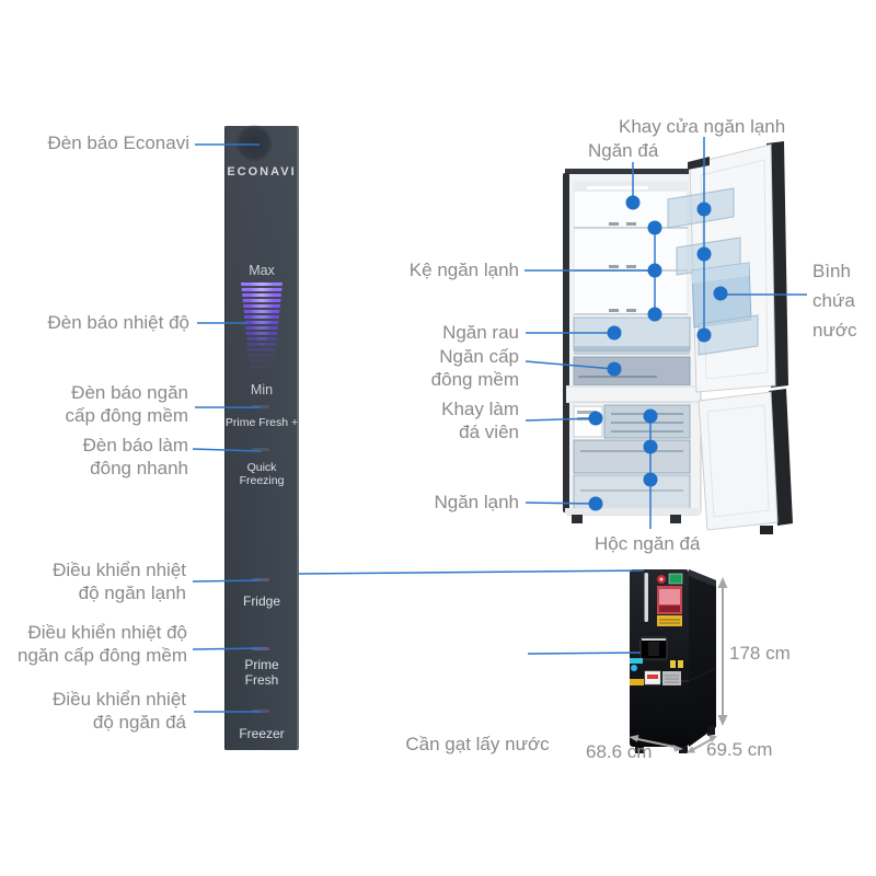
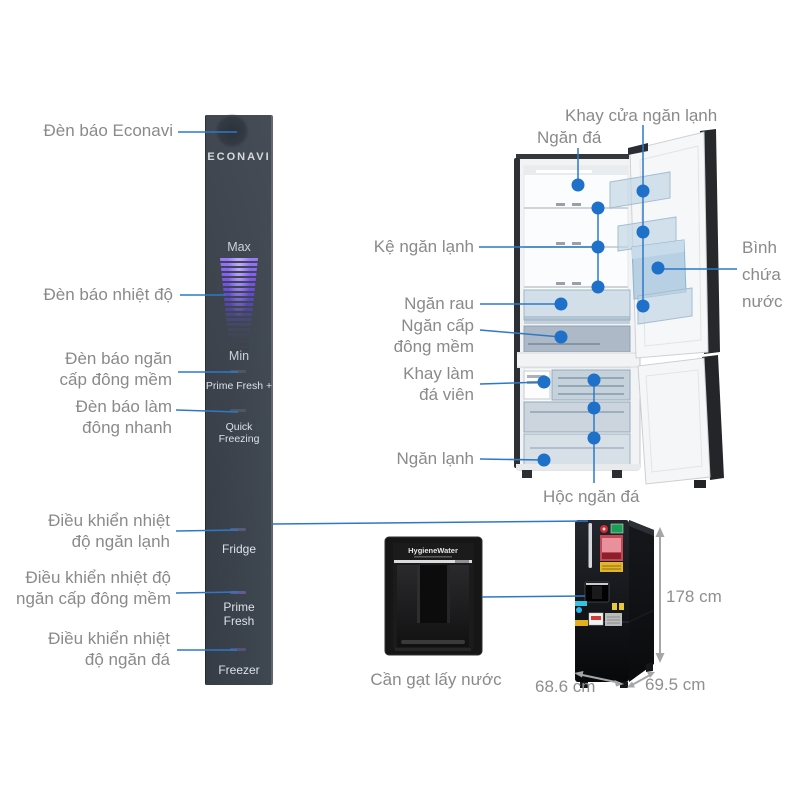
  ECONAVI
  Max
  Min
  Prime Fresh +
  Quick Freezing
  Fridge
  Prime
  Fresh
  Freezer
+ HygieneWater
  Đèn báo Econavi
  Đèn báo nhiệt độ
  Đèn báo ngăn
  cấp đông mềm
  Đèn báo làm
  đông nhanh
  Điều khiển nhiệt
  độ ngăn lạnh
  Điều khiển nhiệt độ
  ngăn cấp đông mềm
  Điều khiển nhiệt
  độ ngăn đá
  Khay cửa ngăn lạnh
  Ngăn đá
  Kệ ngăn lạnh
  Bình
  chứa
  nước
  Ngăn rau
  Ngăn cấp
  đông mềm
  Khay làm
  đá viên
  Ngăn lạnh
  Hộc ngăn đá
  Cần gạt lấy nước
  178 cm
  68.6 cm
  69.5 cm
